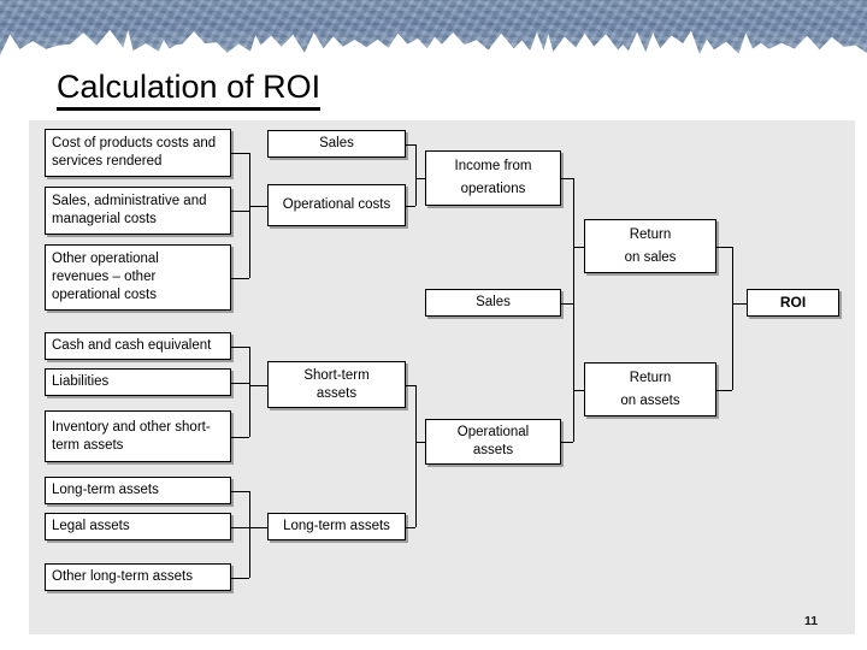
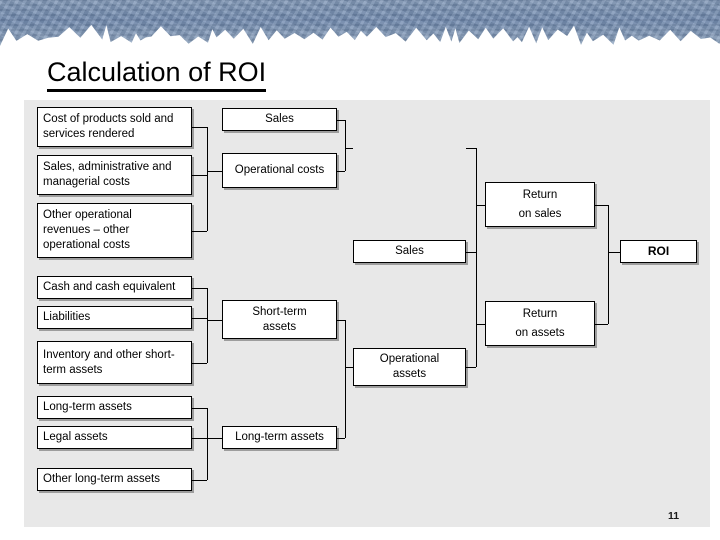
  Calculation of ROI
- Cost of products costs and
+ Cost of products sold and
  services rendered
  Sales, administrative and
  managerial costs
  Other operational
  revenues – other
  operational costs
  Cash and cash equivalent
  Liabilities
  Inventory and other short-
  term assets
  Long-term assets
  Legal assets
  Other long-term assets
  Sales
  Operational costs
  Short-term
  assets
  Long-term assets
- Income from
- operations
  Sales
  Operational
  assets
  Return
  on sales
  Return
  on assets
  ROI
  11
